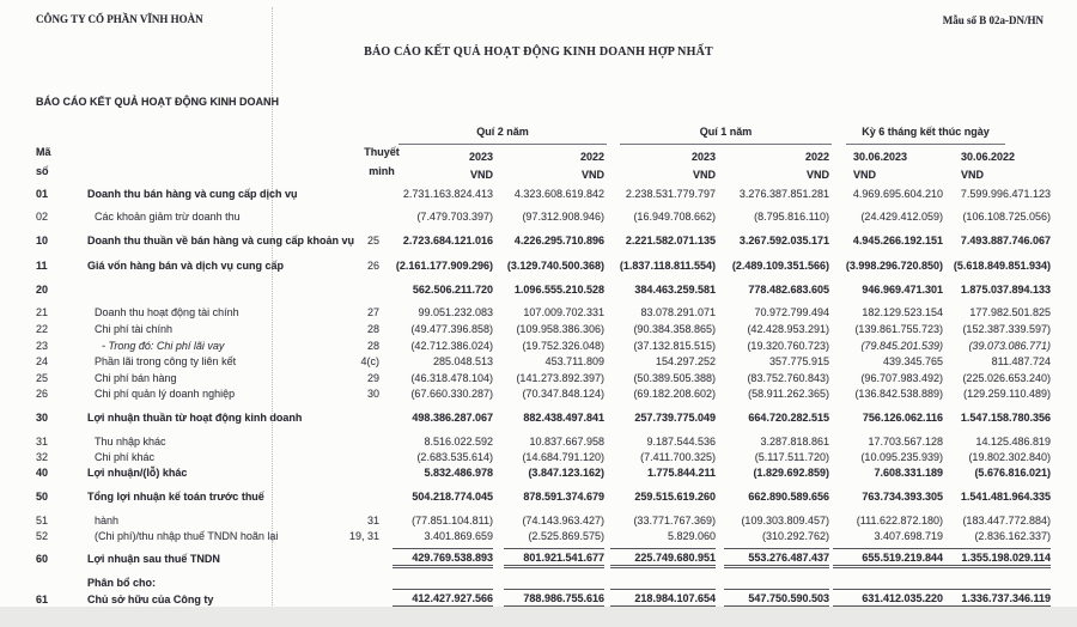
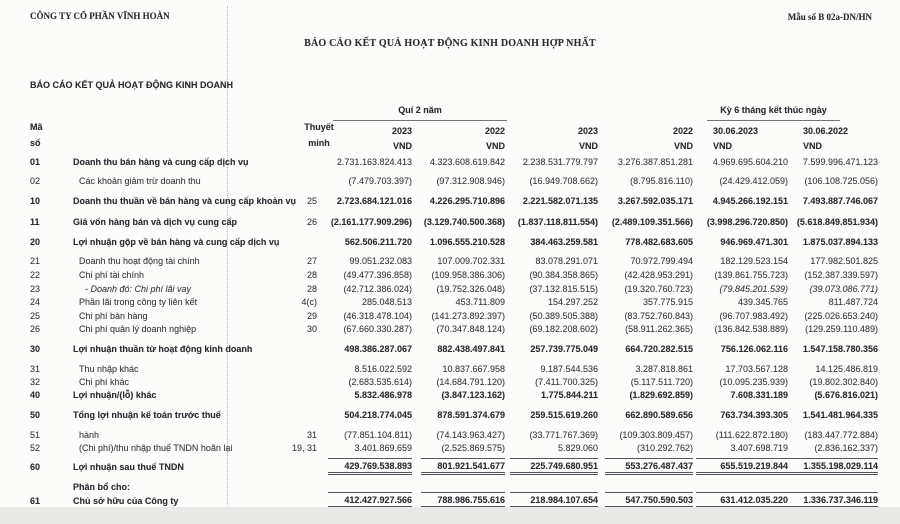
  CÔNG TY CỔ PHẦN VĨNH HOÀN
  Mẫu số B 02a-DN/HN
  BÁO CÁO KẾT QUẢ HOẠT ĐỘNG KINH DOANH HỢP NHẤT
  BÁO CÁO KẾT QUẢ HOẠT ĐỘNG KINH DOANH
  Quí 2 năm
- Quí 1 năm
  Kỳ 6 tháng kết thúc ngày
  Mã
  số
  Thuyết
  minh
  2023
  2022
  2023
  2022
  30.06.2023
  30.06.2022
  VND
  VND
  VND
  VND
  VND
  VND
  01
  Doanh thu bán hàng và cung cấp dịch vụ
  2.731.163.824.413
  4.323.608.619.842
  2.238.531.779.797
  3.276.387.851.281
  4.969.695.604.210
  7.599.996.471.123
  02
  Các khoản giảm trừ doanh thu
  (7.479.703.397)
  (97.312.908.946)
  (16.949.708.662)
  (8.795.816.110)
  (24.429.412.059)
  (106.108.725.056)
  10
  Doanh thu thuần về bán hàng và cung cấp khoản vụ
  25
  2.723.684.121.016
  4.226.295.710.896
  2.221.582.071.135
  3.267.592.035.171
  4.945.266.192.151
  7.493.887.746.067
  11
  Giá vốn hàng bán và dịch vụ cung cấp
  26
  (2.161.177.909.296)
  (3.129.740.500.368)
  (1.837.118.811.554)
  (2.489.109.351.566)
  (3.998.296.720.850)
  (5.618.849.851.934)
  20
+ Lợi nhuận gộp về bán hàng và cung cấp dịch vụ
  562.506.211.720
  1.096.555.210.528
  384.463.259.581
  778.482.683.605
  946.969.471.301
  1.875.037.894.133
  21
  Doanh thu hoạt động tài chính
  27
  99.051.232.083
  107.009.702.331
  83.078.291.071
  70.972.799.494
  182.129.523.154
  177.982.501.825
  22
  Chi phí tài chính
  28
  (49.477.396.858)
  (109.958.386.306)
  (90.384.358.865)
  (42.428.953.291)
  (139.861.755.723)
  (152.387.339.597)
  23
- - Trong đó: Chi phí lãi vay
+ - Doanh đó: Chi phí lãi vay
  28
  (42.712.386.024)
  (19.752.326.048)
  (37.132.815.515)
  (19.320.760.723)
  (79.845.201.539)
  (39.073.086.771)
  24
  Phần lãi trong công ty liên kết
  4(c)
  285.048.513
  453.711.809
  154.297.252
  357.775.915
  439.345.765
  811.487.724
  25
  Chi phí bán hàng
  29
  (46.318.478.104)
  (141.273.892.397)
  (50.389.505.388)
  (83.752.760.843)
  (96.707.983.492)
  (225.026.653.240)
  26
  Chi phí quản lý doanh nghiệp
  30
  (67.660.330.287)
  (70.347.848.124)
  (69.182.208.602)
  (58.911.262.365)
  (136.842.538.889)
  (129.259.110.489)
  30
  Lợi nhuận thuần từ hoạt động kinh doanh
  498.386.287.067
  882.438.497.841
  257.739.775.049
  664.720.282.515
  756.126.062.116
  1.547.158.780.356
  31
  Thu nhập khác
  8.516.022.592
  10.837.667.958
  9.187.544.536
  3.287.818.861
  17.703.567.128
  14.125.486.819
  32
  Chi phí khác
  (2.683.535.614)
  (14.684.791.120)
  (7.411.700.325)
  (5.117.511.720)
  (10.095.235.939)
  (19.802.302.840)
  40
  Lợi nhuận/(lỗ) khác
  5.832.486.978
  (3.847.123.162)
  1.775.844.211
  (1.829.692.859)
  7.608.331.189
  (5.676.816.021)
  50
  Tổng lợi nhuận kế toán trước thuế
  504.218.774.045
  878.591.374.679
  259.515.619.260
  662.890.589.656
  763.734.393.305
  1.541.481.964.335
  51
  hành
  31
  (77.851.104.811)
  (74.143.963.427)
  (33.771.767.369)
  (109.303.809.457)
  (111.622.872.180)
  (183.447.772.884)
  52
  (Chi phí)/thu nhập thuế TNDN hoãn lại
  19, 31
  3.401.869.659
  (2.525.869.575)
  5.829.060
  (310.292.762)
  3.407.698.719
  (2.836.162.337)
  60
  Lợi nhuận sau thuế TNDN
  429.769.538.893
  801.921.541.677
  225.749.680.951
  553.276.487.437
  655.519.219.844
  1.355.198.029.114
  Phân bổ cho:
  61
  Chủ sở hữu của Công ty
  412.427.927.566
  788.986.755.616
  218.984.107.654
  547.750.590.503
  631.412.035.220
  1.336.737.346.119
